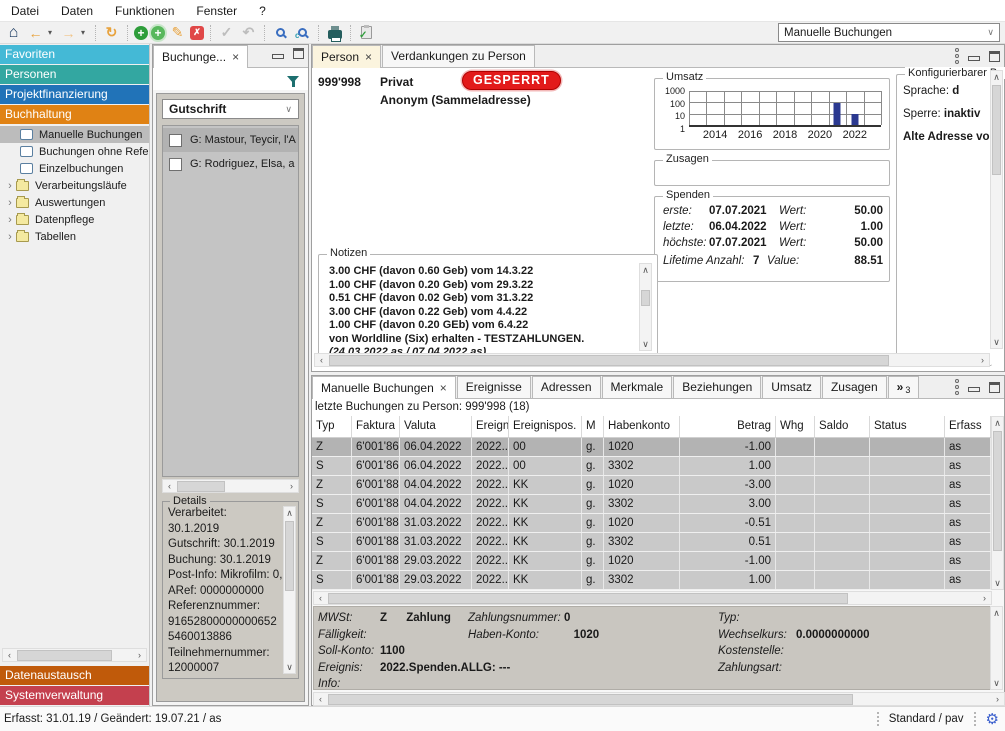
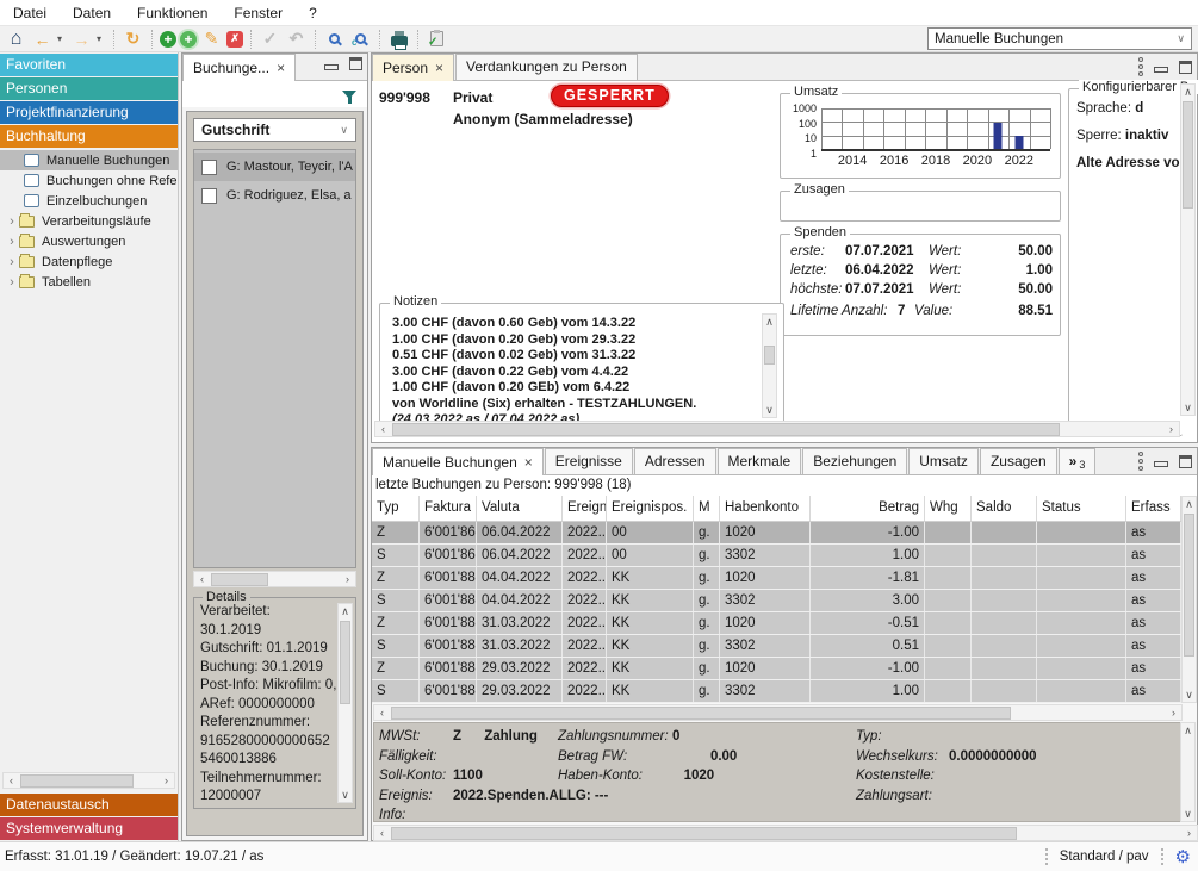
  Datei
  Daten
  Funktionen
  Fenster
  ?
  ⌂
  ←
  ▾
  →
  ▾
  ↻
  +
  +
  ✎
  ✗
  ✓
  ↶
  c
  Manuelle Buchungen
  ∨
  Favoriten
  Personen
  Projektfinanzierung
  Buchhaltung
  Manuelle Buchungen
  Buchungen ohne Refe
  Einzelbuchungen
  ›
  Verarbeitungsläufe
  ›
  Auswertungen
  ›
  Datenpflege
  ›
  Tabellen
  ‹
  ›
  Datenaustausch
  Systemverwaltung
  Buchunge...
  ×
  Gutschrift
  ∨
  G: Mastour, Teycir, l'A
  G: Rodriguez, Elsa, a
  ‹
  ›
  Details
  Verarbeitet:
  30.1.2019
- Gutschrift: 30.1.2019
+ Gutschrift: 01.1.2019
  Buchung: 30.1.2019
  Post-Info: Mikrofilm: 0,
  ARef: 0000000000
  Referenznummer:
  91652800000000652
  5460013886
  Teilnehmernummer:
  12000007
  ∧
  ∨
  Person
  ×
  Verdankungen zu Person
  999'998
  Privat
  GESPERRT
  Anonym (Sammeladresse)
  Umsatz
  1000
  100
  10
  1
  2014
  2016
  2018
  2020
  2022
  Zusagen
  Spenden
  erste:
  07.07.2021
  Wert:
  50.00
  letzte:
  06.04.2022
  Wert:
  1.00
  höchste:
  07.07.2021
  Wert:
  50.00
  Lifetime Anzahl:
  7
  Value:
  88.51
  Konfigurierbarer
  Sprache: d
  Sperre: inaktiv
  Alte Adresse vo
  Notizen
  3.00 CHF (davon 0.60 Geb) vom 14.3.22
  1.00 CHF (davon 0.20 Geb) vom 29.3.22
  0.51 CHF (davon 0.02 Geb) vom 31.3.22
  3.00 CHF (davon 0.22 Geb) vom 4.4.22
  1.00 CHF (davon 0.20 GEb) vom 6.4.22
  von Worldline (Six) erhalten - TESTZAHLUNGEN.
  (24.03.2022 as / 07.04.2022 as)
  ∧
  ∨
  ‹
  ›
  ∧
  ∨
  Manuelle Buchungen
  ×
  Ereignisse
  Adressen
  Merkmale
  Beziehungen
  Umsatz
  Zusagen
  »
  3
  letzte Buchungen zu Person: 999'998 (18)
  Typ
  Faktura
  Valuta
  Ereign
  Ereignispos.
  M
  Habenkonto
  Betrag
  Whg
  Saldo
  Status
  Erfass
  Z
  6'001'86
  06.04.2022
  2022..
  00
  g.
  1020
  -1.00
  as
  S
  6'001'86
  06.04.2022
  2022..
  00
  g.
  3302
  1.00
  as
  Z
  6'001'88
  04.04.2022
  2022..
  KK
  g.
  1020
- -3.00
+ -1.81
  as
  S
  6'001'88
  04.04.2022
  2022..
  KK
  g.
  3302
  3.00
  as
  Z
  6'001'88
  31.03.2022
  2022..
  KK
  g.
  1020
  -0.51
  as
  S
  6'001'88
  31.03.2022
  2022..
  KK
  g.
  3302
  0.51
  as
  Z
  6'001'88
  29.03.2022
  2022..
  KK
  g.
  1020
  -1.00
  as
  S
  6'001'88
  29.03.2022
  2022..
  KK
  g.
  3302
  1.00
  as
  ∧
  ∨
  ‹
  ›
  MWSt:
  Z Zahlung
  Fälligkeit:
  Soll-Konto:
  1100
  Ereignis:
  2022.Spenden.ALLG: ---
  Info:
  Zahlungsnummer:
  0
+ Betrag FW:
+ 0.00
  Haben-Konto:
  1020
  Typ:
  Wechselkurs:
  0.0000000000
  Kostenstelle:
  Zahlungsart:
  ∧
  ∨
  ‹
  ›
  Erfasst: 31.01.19 / Geändert: 19.07.21 / as
  Standard / pav
  ⚙
